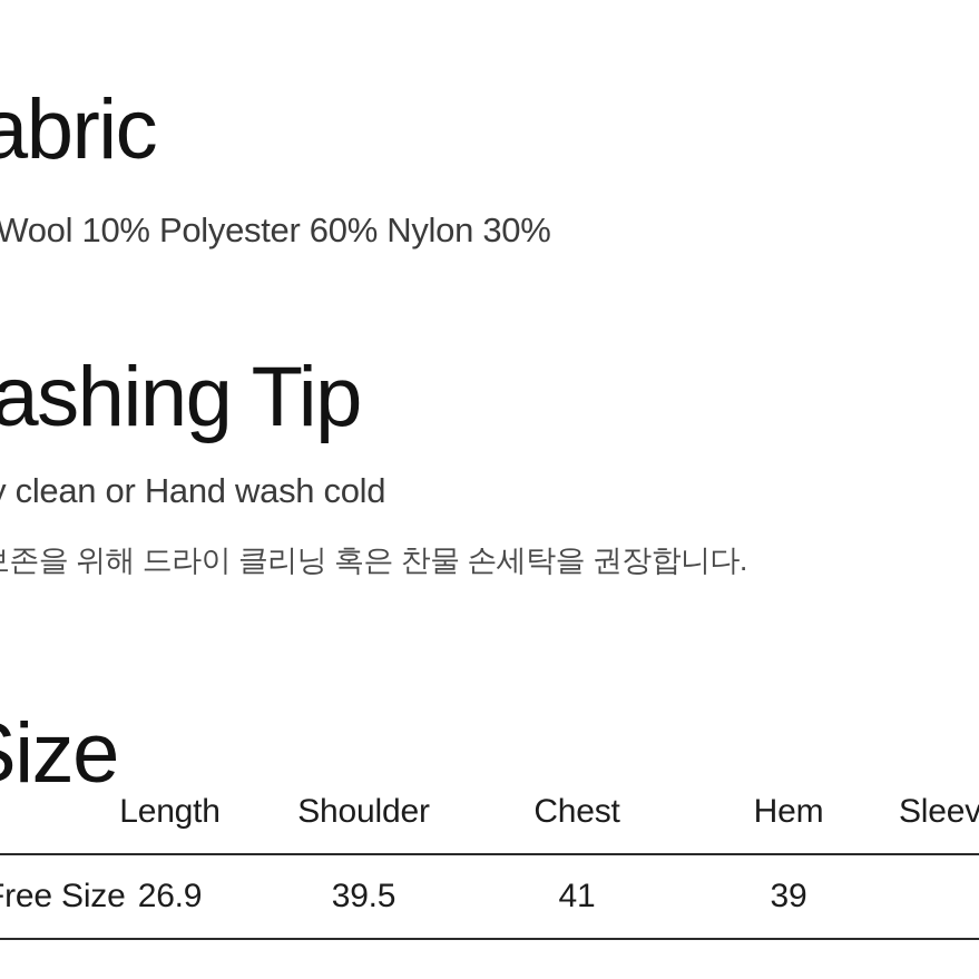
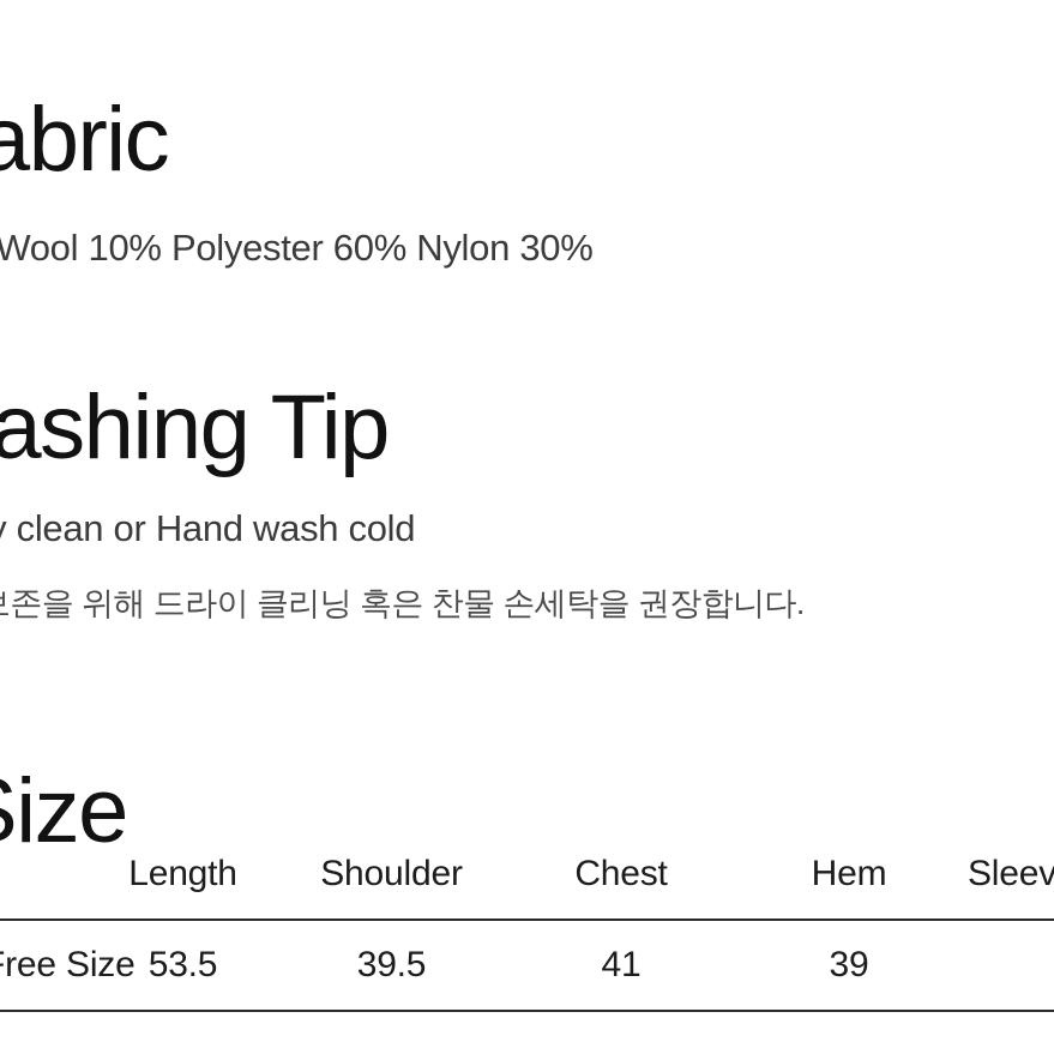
  abric
  Wool 10% Polyester 60% Nylon 30%
  ashing Tip
  clean or Hand wash cold
  존을 위해 드라이 클리닝 혹은 찬물 손세탁을 권장합니다.
  ize
  	Length	Shoulder	Chest	Hem	Sleev
- ree Size	26.9	39.5	41	39
+ ree Size	53.5	39.5	41	39
